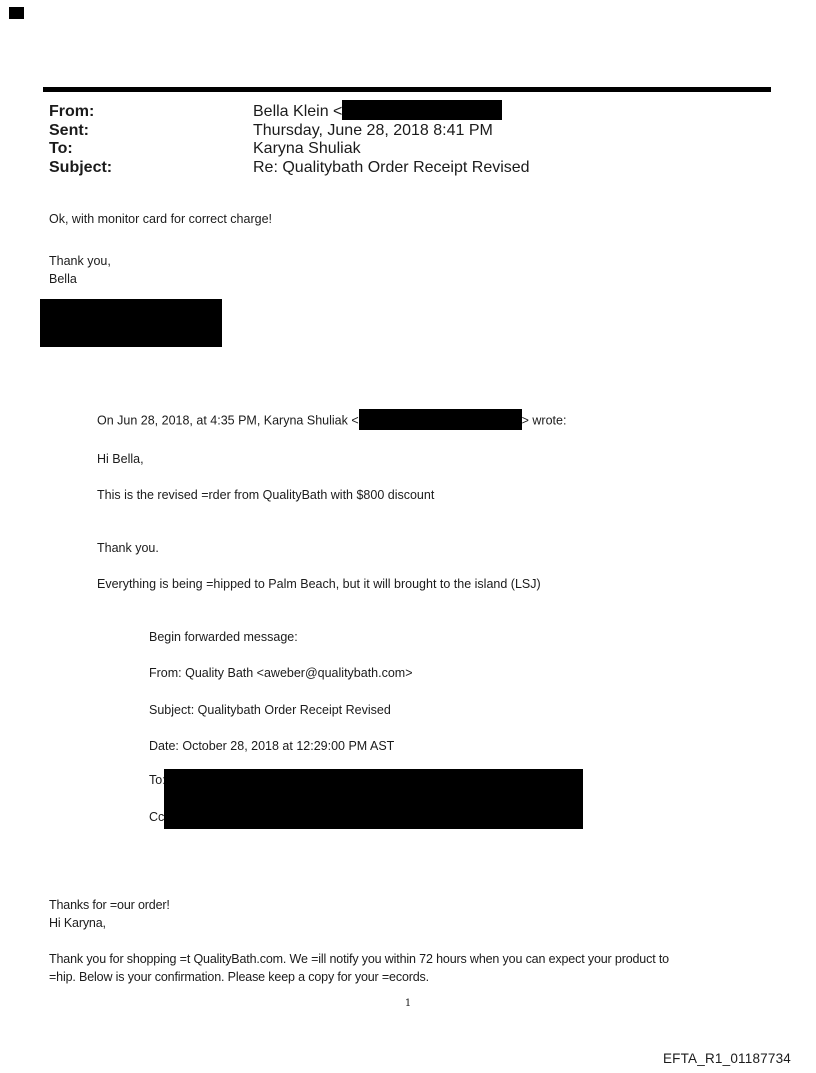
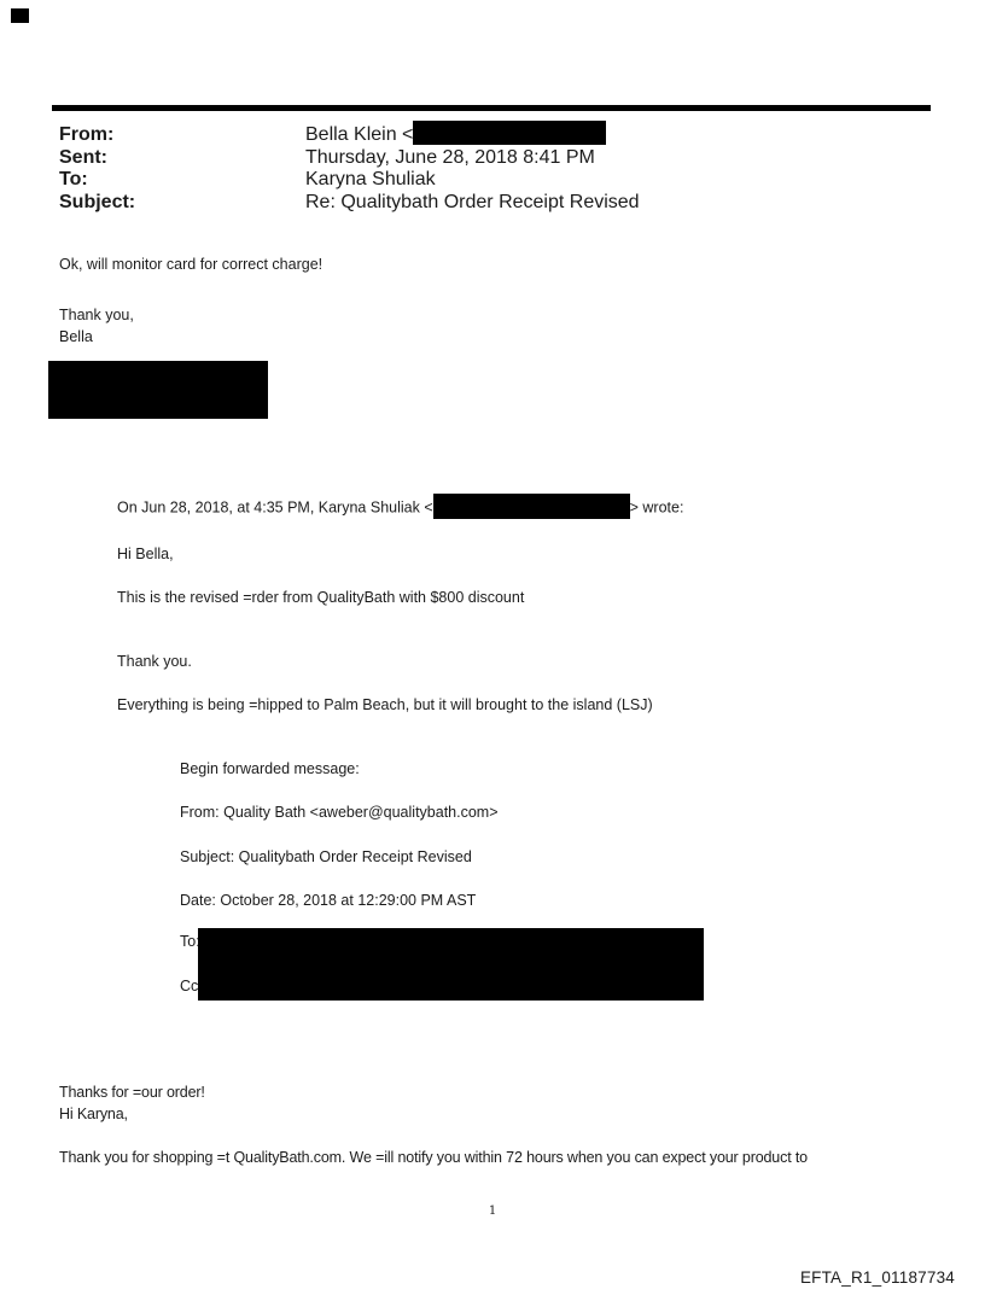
  From:
  Bella Klein <
  Sent:
  Thursday, June 28, 2018 8:41 PM
  To:
  Karyna Shuliak
  Subject:
  Re: Qualitybath Order Receipt Revised
- Ok, with monitor card for correct charge!
+ Ok, will monitor card for correct charge!
  Thank you,
  Bella
  On Jun 28, 2018, at 4:35 PM, Karyna Shuliak < > wrote:
  Hi Bella,
  This is the revised =rder from QualityBath with $800 discount
  Thank you.
  Everything is being =hipped to Palm Beach, but it will brought to the island (LSJ)
  Begin forwarded message:
  From: Quality Bath <aweber@qualitybath.com>
  Subject: Qualitybath Order Receipt Revised
  Date: October 28, 2018 at 12:29:00 PM AST
  Thanks for =our order!
  Hi Karyna,
  Thank you for shopping =t QualityBath.com. We =ill notify you within 72 hours when you can expect your product to
- =hip. Below is your confirmation. Please keep a copy for your =ecords.
  1
  EFTA_R1_01187734
